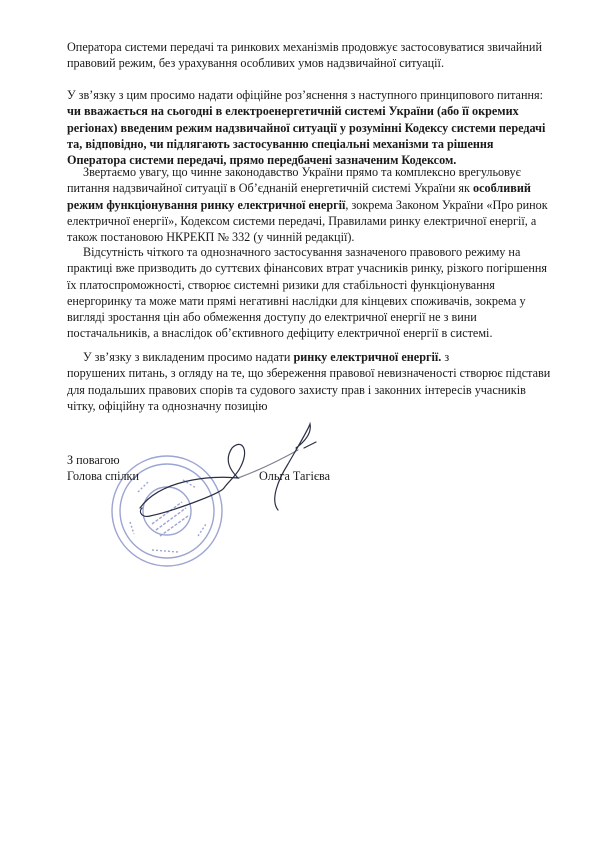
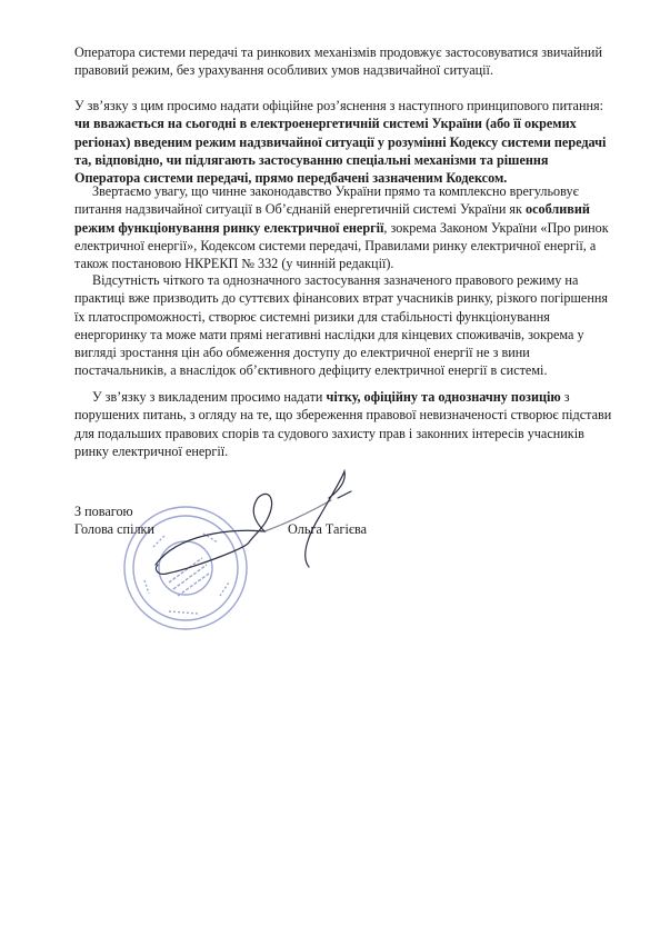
  Оператора системи передачі та ринкових механізмів продовжує застосовуватися звичайний
  правовий режим, без урахування особливих умов надзвичайної ситуації.
  У зв’язку з цим просимо надати офіційне роз’яснення з наступного принципового питання:
  чи вважається на сьогодні в електроенергетичній системі України (або її окремих
  регіонах) введеним режим надзвичайної ситуації у розумінні Кодексу системи передачі
  та, відповідно, чи підлягають застосуванню спеціальні механізми та рішення
  Оператора системи передачі, прямо передбачені зазначеним Кодексом.
  Звертаємо увагу, що чинне законодавство України прямо та комплексно врегульовує
  питання надзвичайної ситуації в Об’єднаній енергетичній системі України як особливий
  режим функціонування ринку електричної енергії, зокрема Законом України «Про ринок
  електричної енергії», Кодексом системи передачі, Правилами ринку електричної енергії, а
  також постановою НКРЕКП № 332 (у чинній редакції).
  Відсутність чіткого та однозначного застосування зазначеного правового режиму на
  практиці вже призводить до суттєвих фінансових втрат учасників ринку, різкого погіршення
  їх платоспроможності, створює системні ризики для стабільності функціонування
  енергоринку та може мати прямі негативні наслідки для кінцевих споживачів, зокрема у
  вигляді зростання цін або обмеження доступу до електричної енергії не з вини
  постачальників, а внаслідок об’єктивного дефіциту електричної енергії в системі.
- У зв’язку з викладеним просимо надати ринку електричної енергії. з
+ У зв’язку з викладеним просимо надати чітку, офіційну та однозначну позицію з
  порушених питань, з огляду на те, що збереження правової невизначеності створює підстави
  для подальших правових спорів та судового захисту прав і законних інтересів учасників
- чітку, офіційну та однозначну позицію
+ ринку електричної енергії.
  З повагою
  Голова спілки
  Ольга Тагієва
